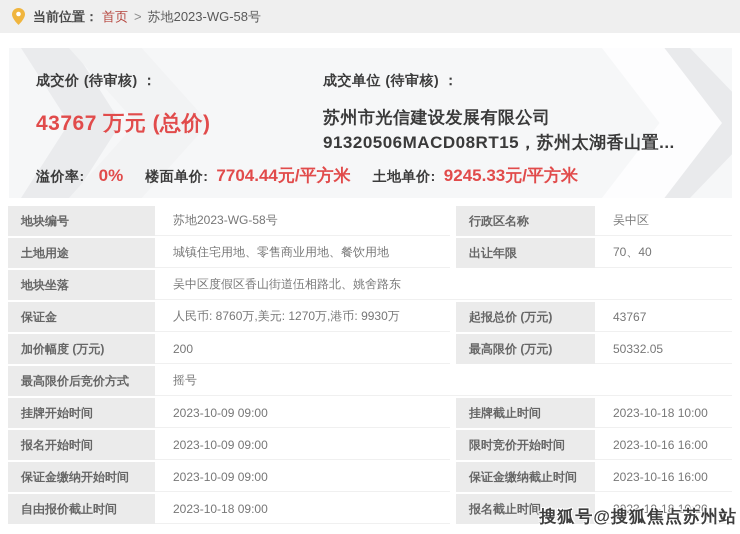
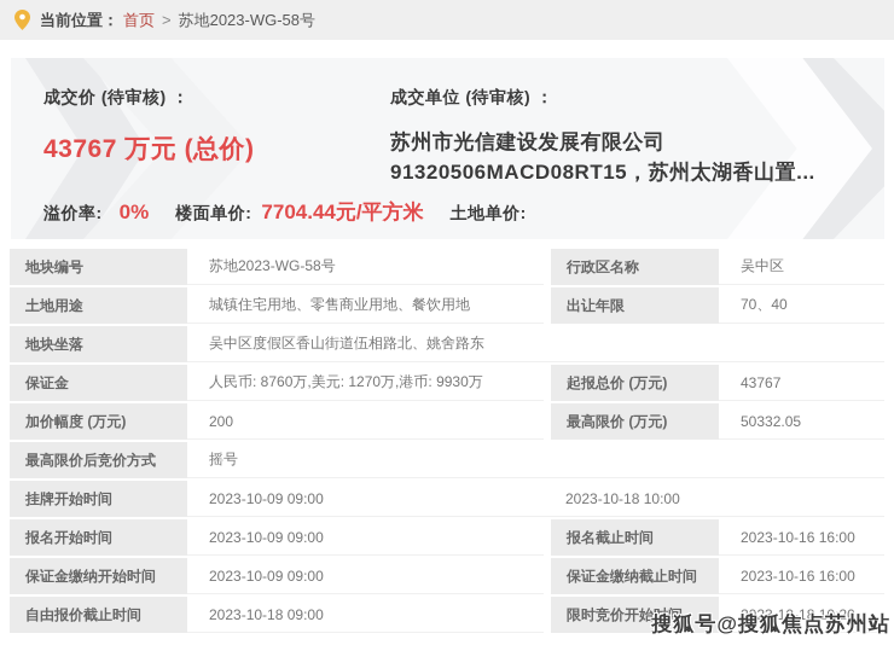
  当前位置：
  首页
  >
  苏地2023-WG-58号
  成交价 (待审核) ：
  43767 万元 (总价)
  成交单位 (待审核) ：
  苏州市光信建设发展有限公司
  91320506MACD08RT15，苏州太湖香山置...
  溢价率:
  0%
  楼面单价:
  7704.44元/平方米
  土地单价:
- 9245.33元/平方米
  地块编号
  苏地2023-WG-58号
  行政区名称
  吴中区
  土地用途
  城镇住宅用地、零售商业用地、餐饮用地
  出让年限
  70、40
  地块坐落
  吴中区度假区香山街道伍相路北、姚舍路东
  保证金
  人民币: 8760万,美元: 1270万,港币: 9930万
  起报总价 (万元)
  43767
  加价幅度 (万元)
  200
  最高限价 (万元)
  50332.05
  最高限价后竞价方式
  摇号
  挂牌开始时间
  2023-10-09 09:00
- 挂牌截止时间
  2023-10-18 10:00
  报名开始时间
  2023-10-09 09:00
- 限时竞价开始时间
+ 报名截止时间
  2023-10-16 16:00
  保证金缴纳开始时间
  2023-10-09 09:00
  保证金缴纳截止时间
  2023-10-16 16:00
  自由报价截止时间
  2023-10-18 09:00
- 报名截止时间
+ 限时竞价开始时间
  2023-10-18 10:20
  搜狐号@搜狐焦点苏州站
